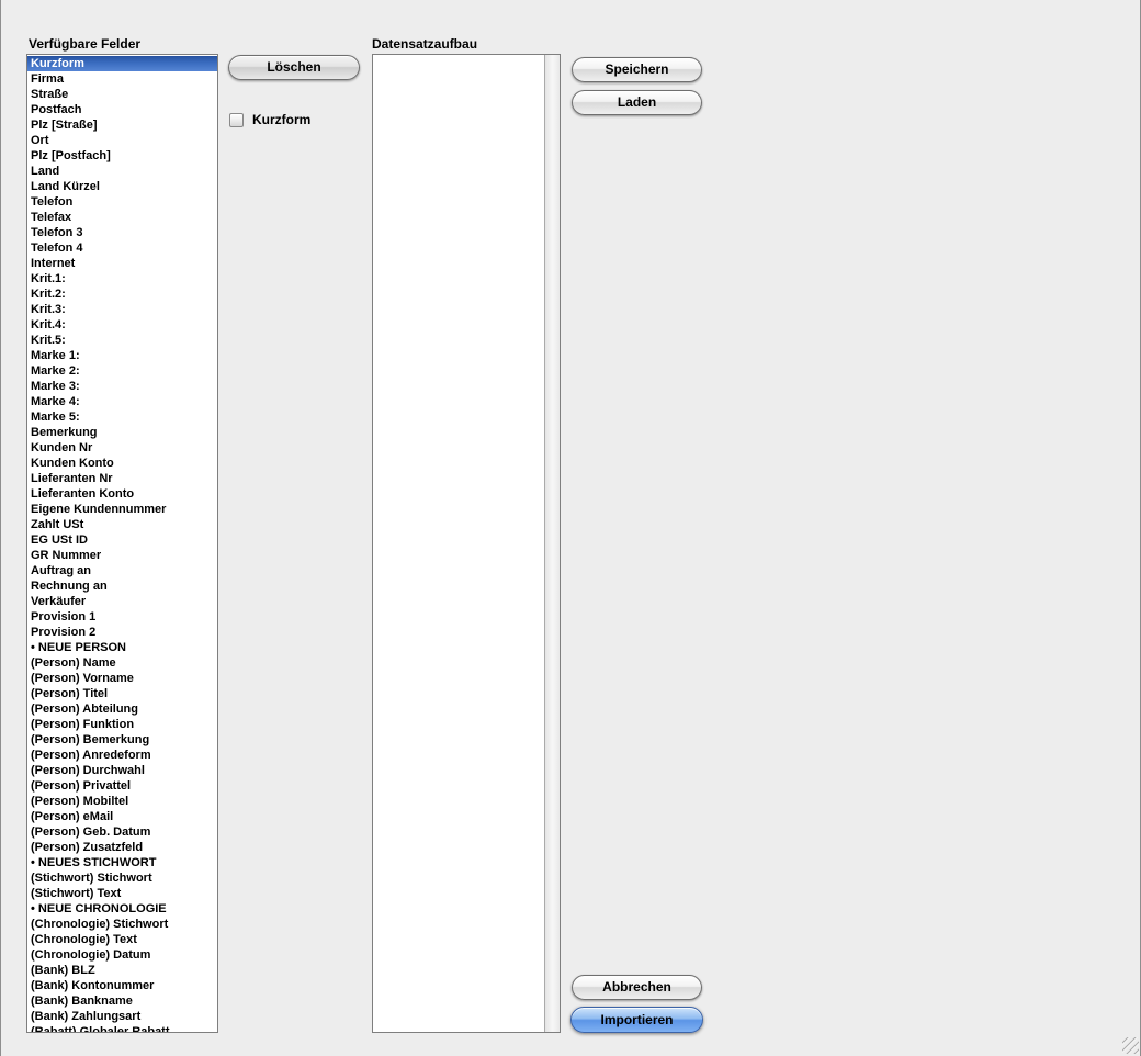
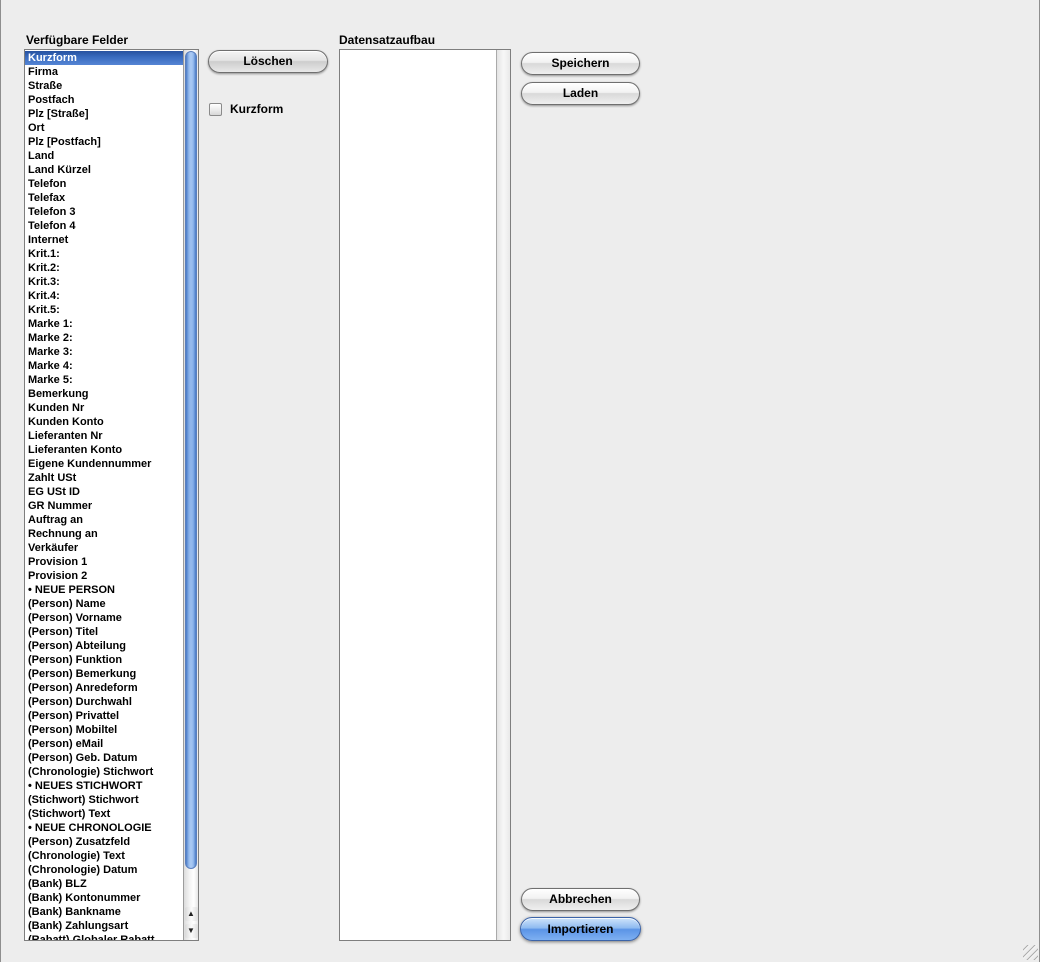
  Verfügbare Felder
  Kurzform
  Firma
  Straße
  Postfach
  Plz [Straße]
  Ort
  Plz [Postfach]
  Land
  Land Kürzel
  Telefon
  Telefax
  Telefon 3
  Telefon 4
  Internet
  Krit.1:
  Krit.2:
  Krit.3:
  Krit.4:
  Krit.5:
  Marke 1:
  Marke 2:
  Marke 3:
  Marke 4:
  Marke 5:
  Bemerkung
  Kunden Nr
  Kunden Konto
  Lieferanten Nr
  Lieferanten Konto
  Eigene Kundennummer
  Zahlt USt
  EG USt ID
  GR Nummer
  Auftrag an
  Rechnung an
  Verkäufer
  Provision 1
  Provision 2
  • NEUE PERSON
  (Person) Name
  (Person) Vorname
  (Person) Titel
  (Person) Abteilung
  (Person) Funktion
  (Person) Bemerkung
  (Person) Anredeform
  (Person) Durchwahl
  (Person) Privattel
  (Person) Mobiltel
  (Person) eMail
  (Person) Geb. Datum
- (Person) Zusatzfeld
+ (Chronologie) Stichwort
  • NEUES STICHWORT
  (Stichwort) Stichwort
  (Stichwort) Text
  • NEUE CHRONOLOGIE
- (Chronologie) Stichwort
+ (Person) Zusatzfeld
  (Chronologie) Text
  (Chronologie) Datum
  (Bank) BLZ
  (Bank) Kontonummer
  (Bank) Bankname
  (Bank) Zahlungsart
+ ▲
+ ▼
  Löschen
  Kurzform
  Datensatzaufbau
  Speichern
  Laden
  Abbrechen
  Importieren
